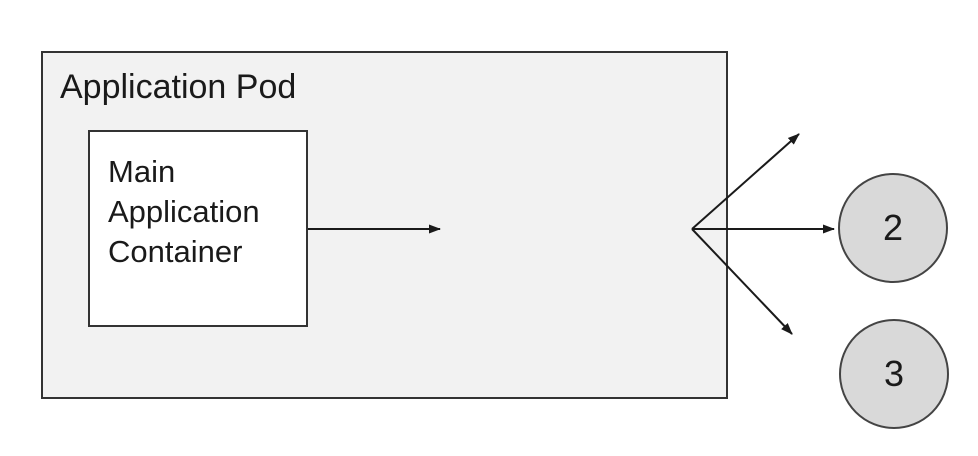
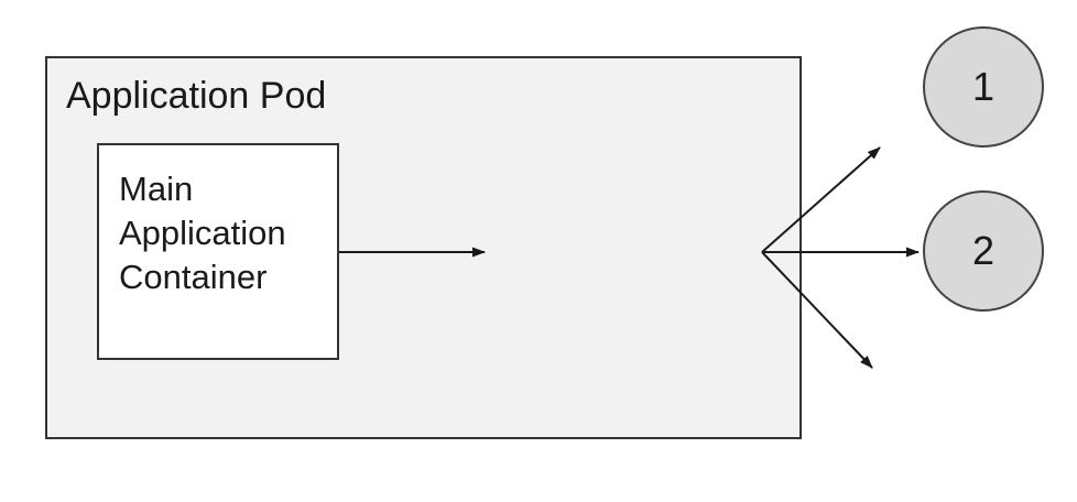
  Application Pod
  Main Application Container
+ 1
  2
- 3
